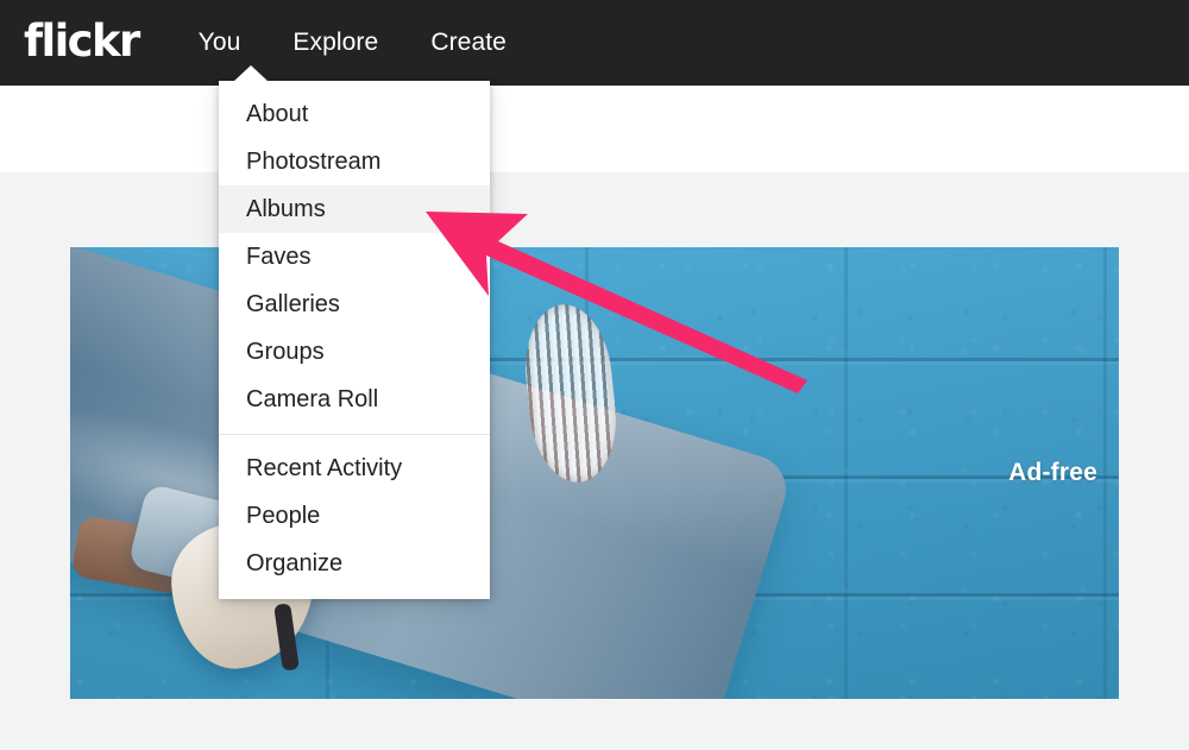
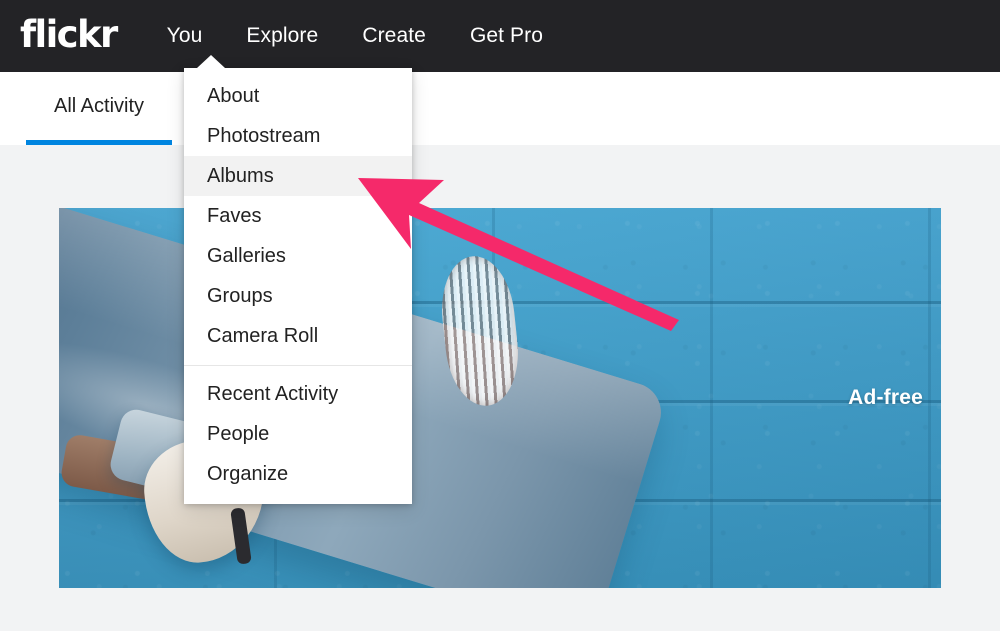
  flickr
  You
  Explore
  Create
+ Get Pro
+ All Activity
  Ad-free
  About
  Photostream
  Albums
  Faves
  Galleries
  Groups
  Camera Roll
  Recent Activity
  People
  Organize
